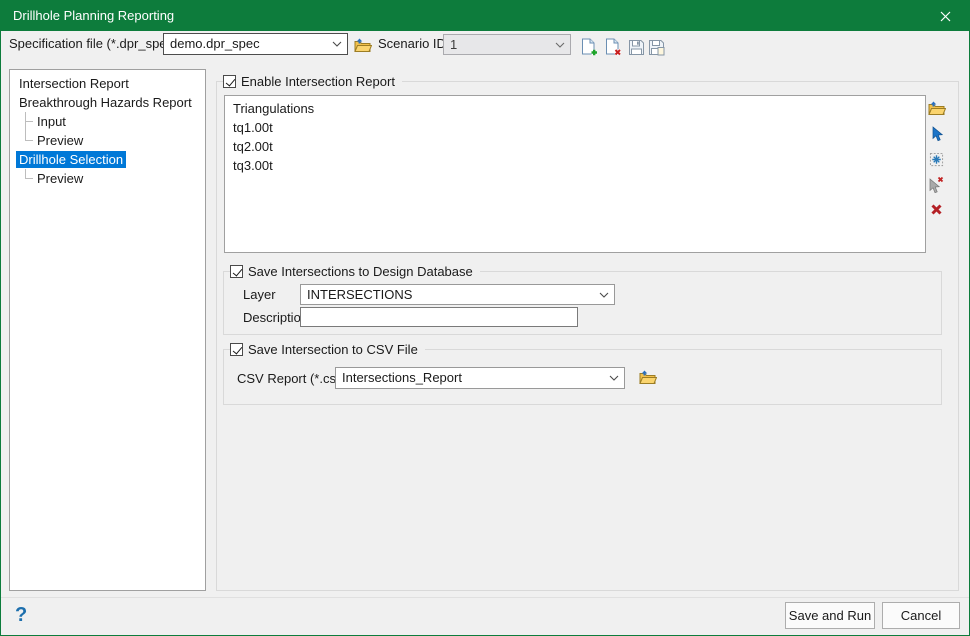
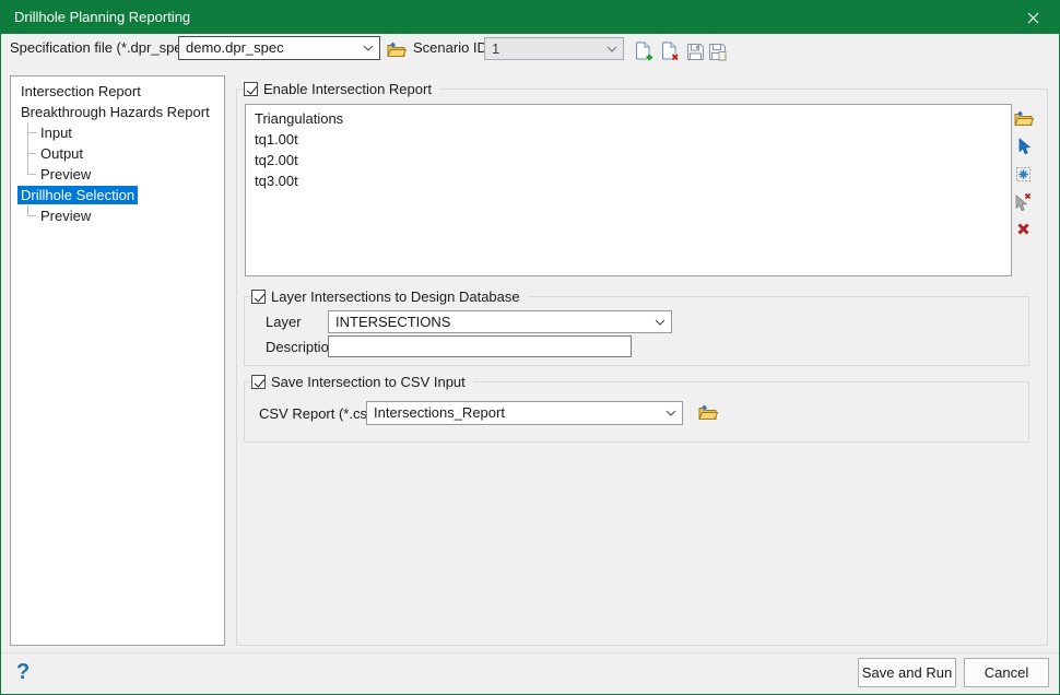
  Drillhole Planning Reporting
  Specification file (*.dpr_sp
  demo.dpr_spec
  Scenario ID
  1
  Intersection Report
  Breakthrough Hazards Report
  Input
+ Output
  Preview
  Drillhole Selection
  Preview
  Enable Intersection Report
  Triangulations
  tq1.00t
  tq2.00t
  tq3.00t
- Save Intersections to Design Database
+ Layer Intersections to Design Database
  Layer
  INTERSECTIONS
  Descriptio
- Save Intersection to CSV File
+ Save Intersection to CSV Input
  CSV Report (*.cs
  Intersections_Report
  ?
  Save and Run
  Cancel
